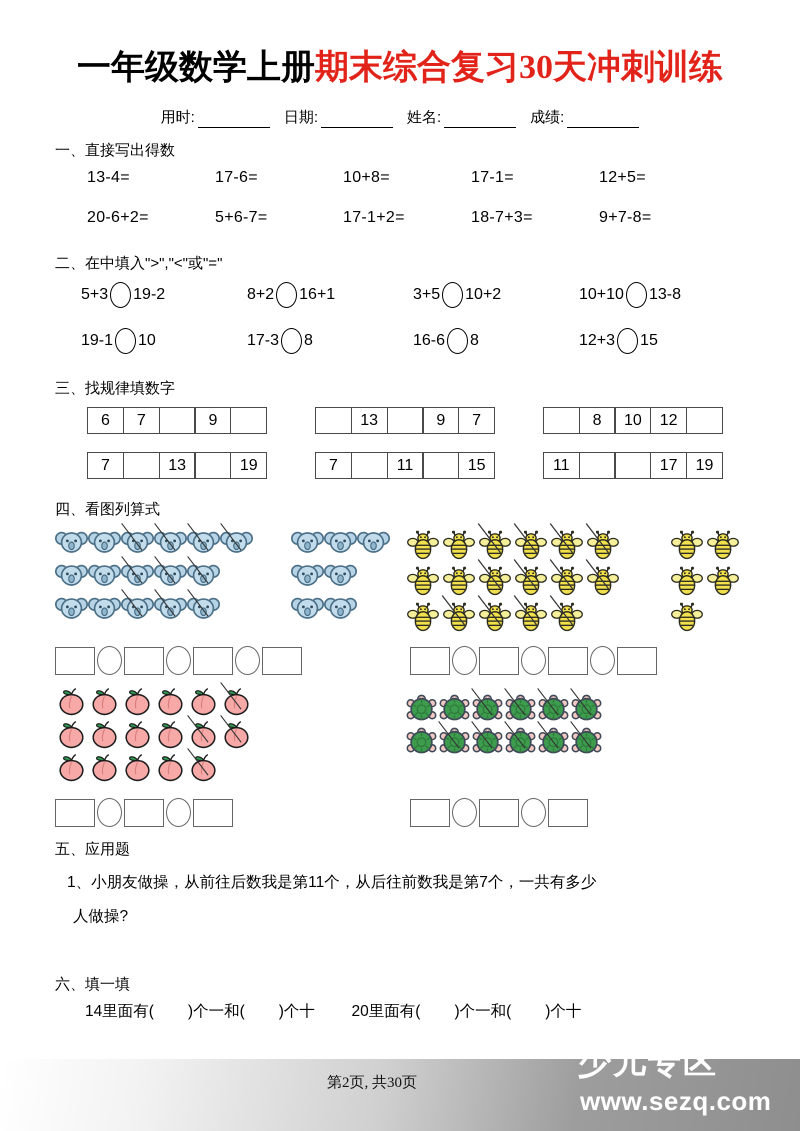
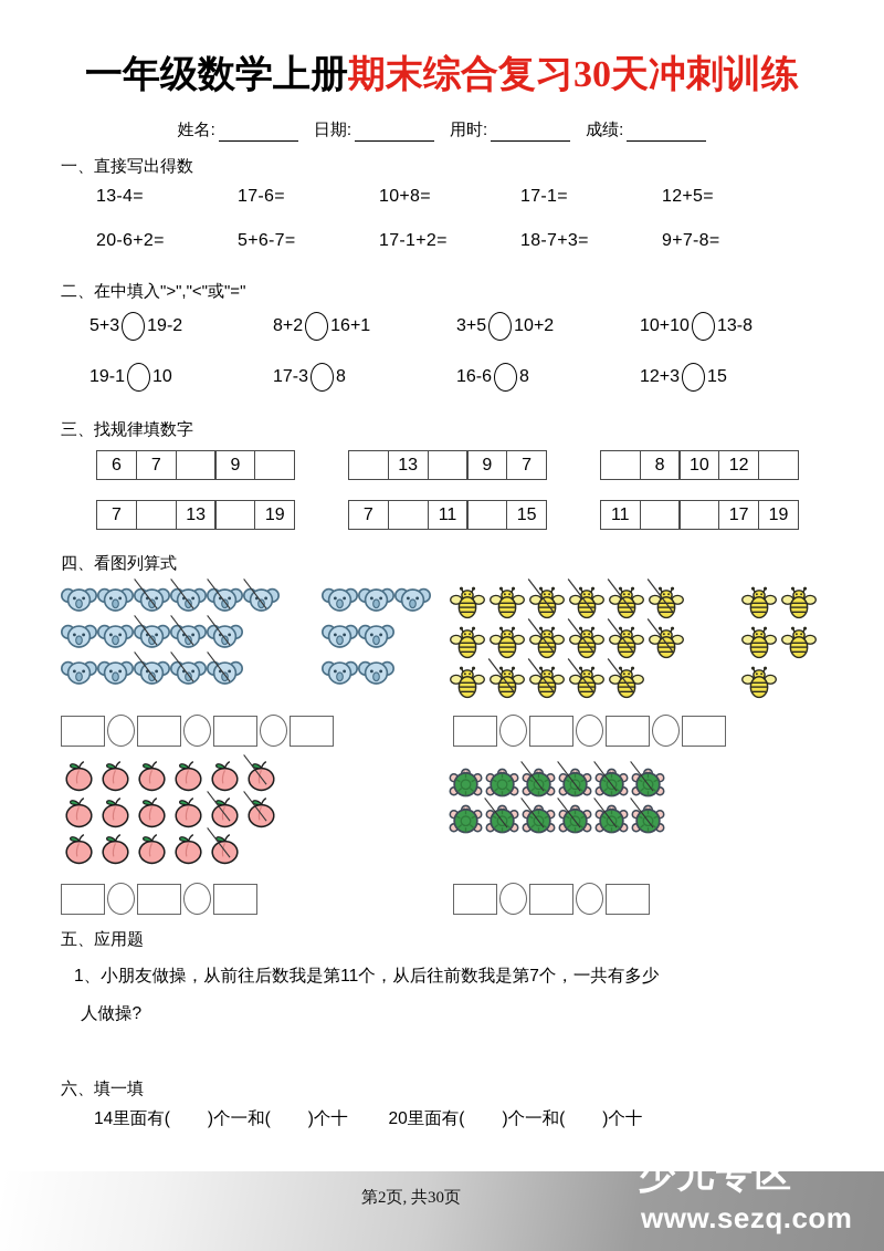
  一年级数学上册期末综合复习30天冲刺训练
- 用时:
+ 姓名:
  日期:
- 姓名:
+ 用时:
  成绩:
  一、直接写出得数
  13-4=
  17-6=
  10+8=
  17-1=
  12+5=
  20-6+2=
  5+6-7=
  17-1+2=
  18-7+3=
  9+7-8=
  二、在中填入">","<"或"="
  5+3
  19-2
  8+2
  16+1
  3+5
  10+2
  10+10
  13-8
  19-1
  10
  17-3
  8
  16-6
  8
  12+3
  15
  三、找规律填数字
  6
  7
  9
  13
  9
  7
  8
  10
  12
  7
  13
  19
  7
  11
  15
  11
  17
  19
  四、看图列算式
  五、应用题
  1、小朋友做操，从前往后数我是第11个，从后往前数我是第7个，一共有多少
  人做操?
  六、填一填
  14里面有( )个一和( )个十 20里面有( )个一和( )个十
  第2页, 共30页
  少儿专区
  www.sezq.com
